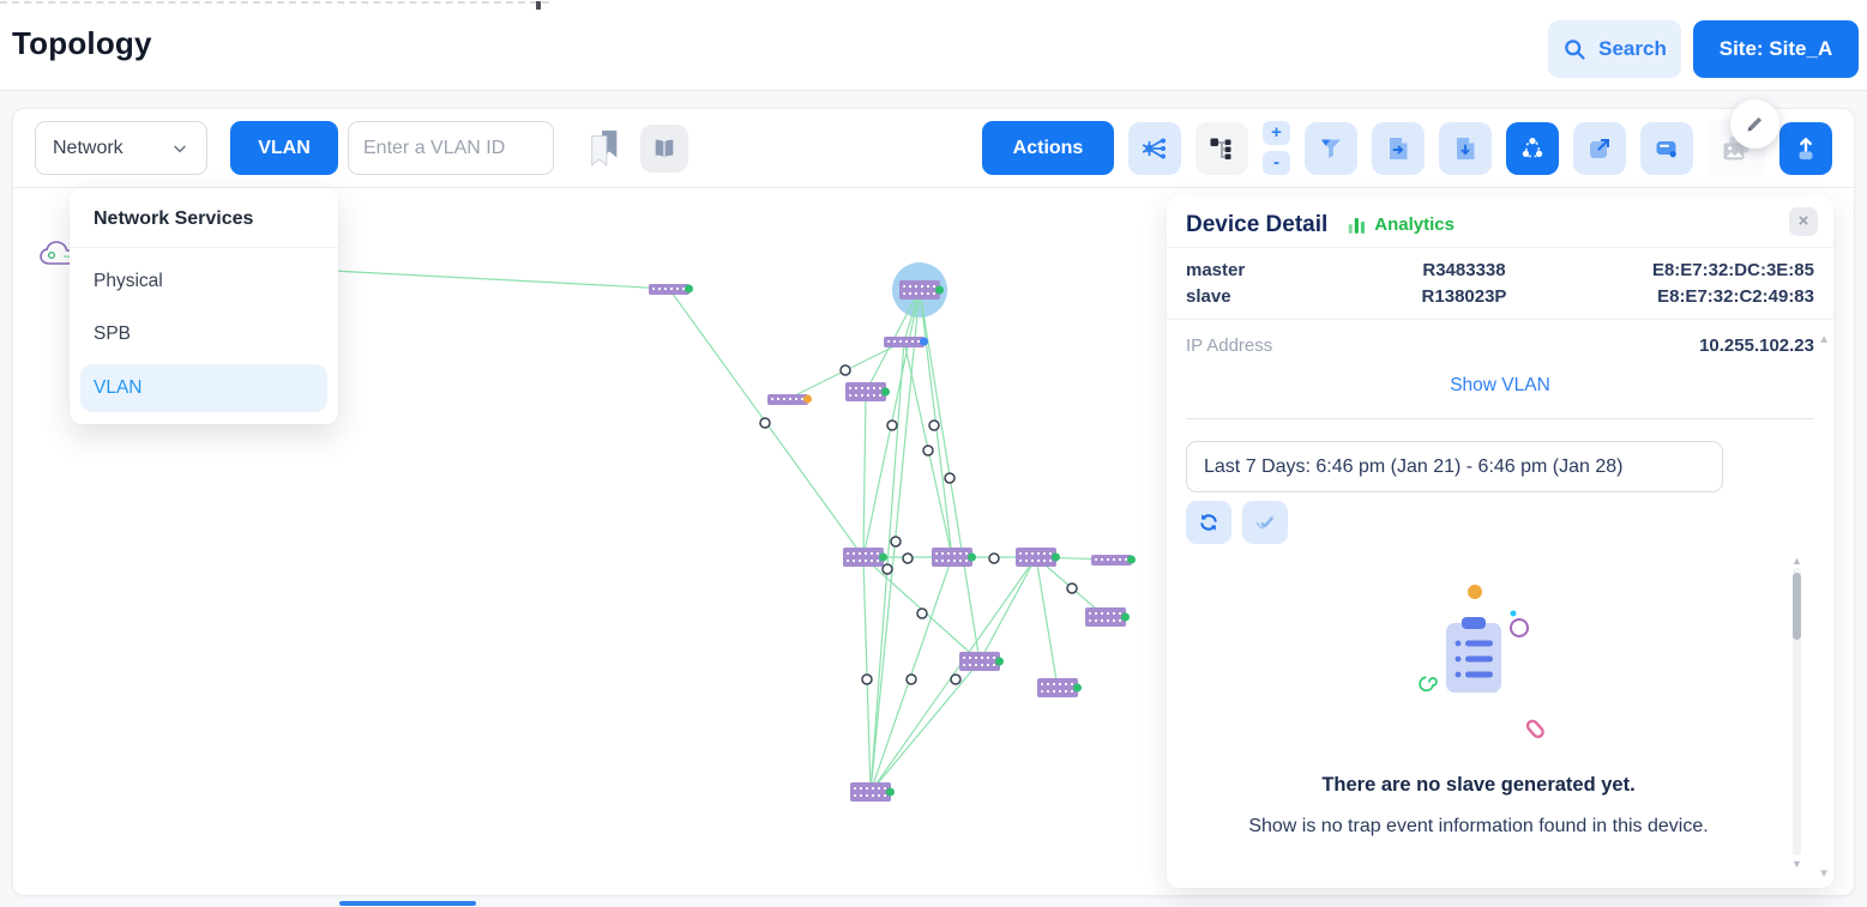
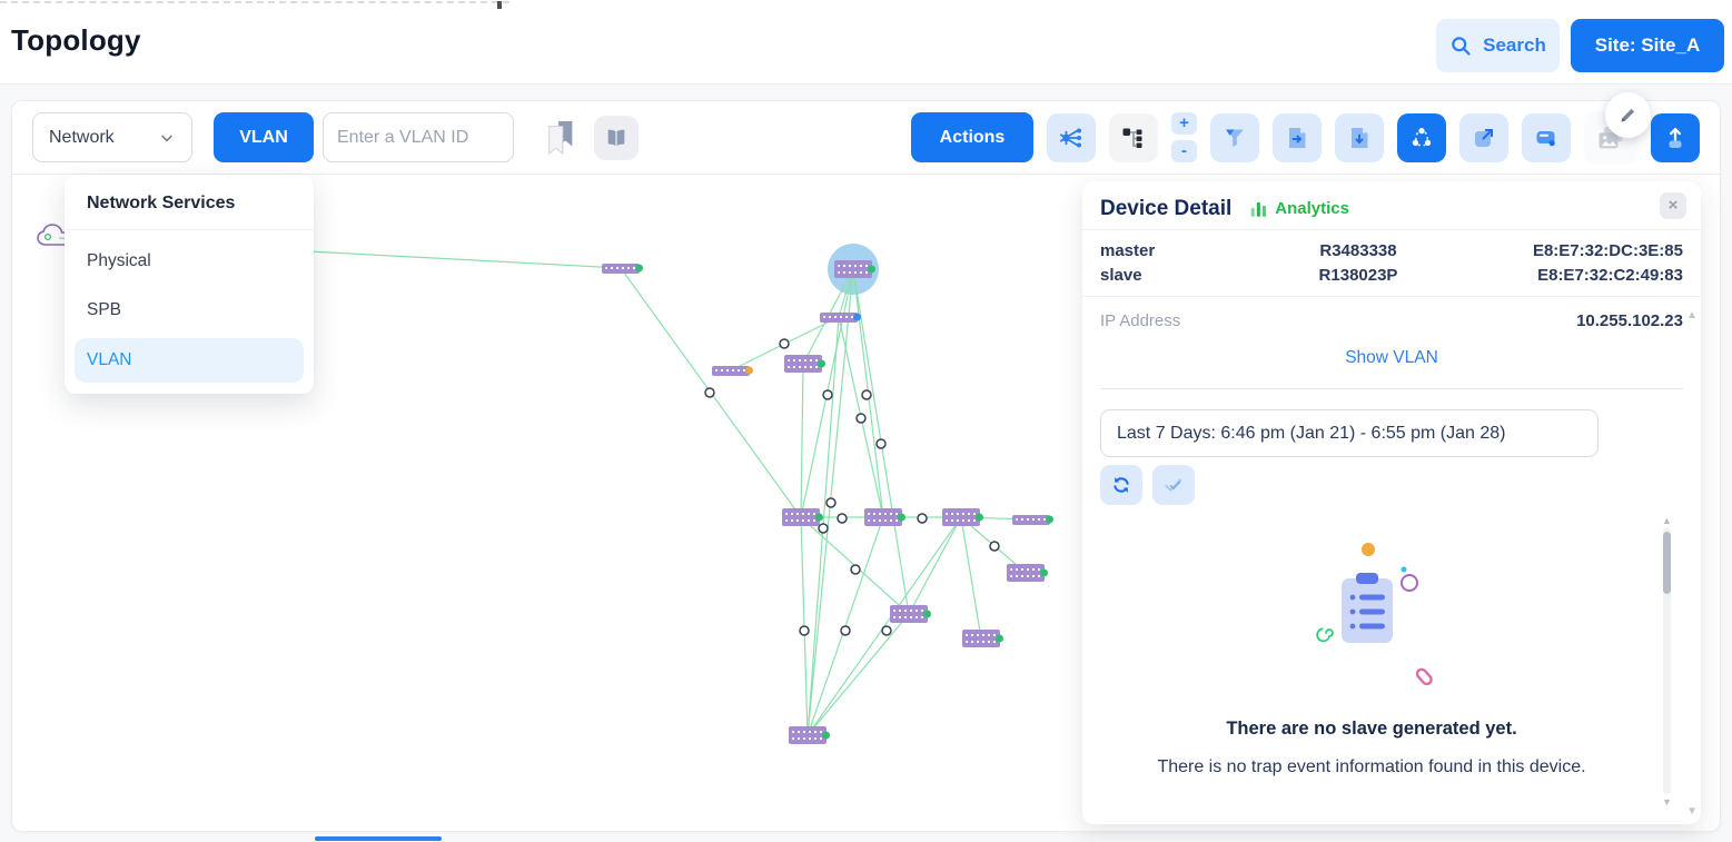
  Topology
  Search
  Site: Site_A
  Network
  VLAN
  Enter a VLAN ID
  Actions
  +
  -
  Network Services
  Physical
  SPB
  VLAN
  Device Detail
  Analytics
  ×
  master
  R3483338
  E8:E7:32:DC:3E:85
  slave
  R138023P
  E8:E7:32:C2:49:83
  IP Address
  10.255.102.23
  Show VLAN
- Last 7 Days: 6:46 pm (Jan 21) - 6:46 pm (Jan 28)
+ Last 7 Days: 6:46 pm (Jan 21) - 6:55 pm (Jan 28)
  There are no slave generated yet.
- Show is no trap event information found in this device.
+ There is no trap event information found in this device.
  ▲
  ▼
  ▲
  ▼
